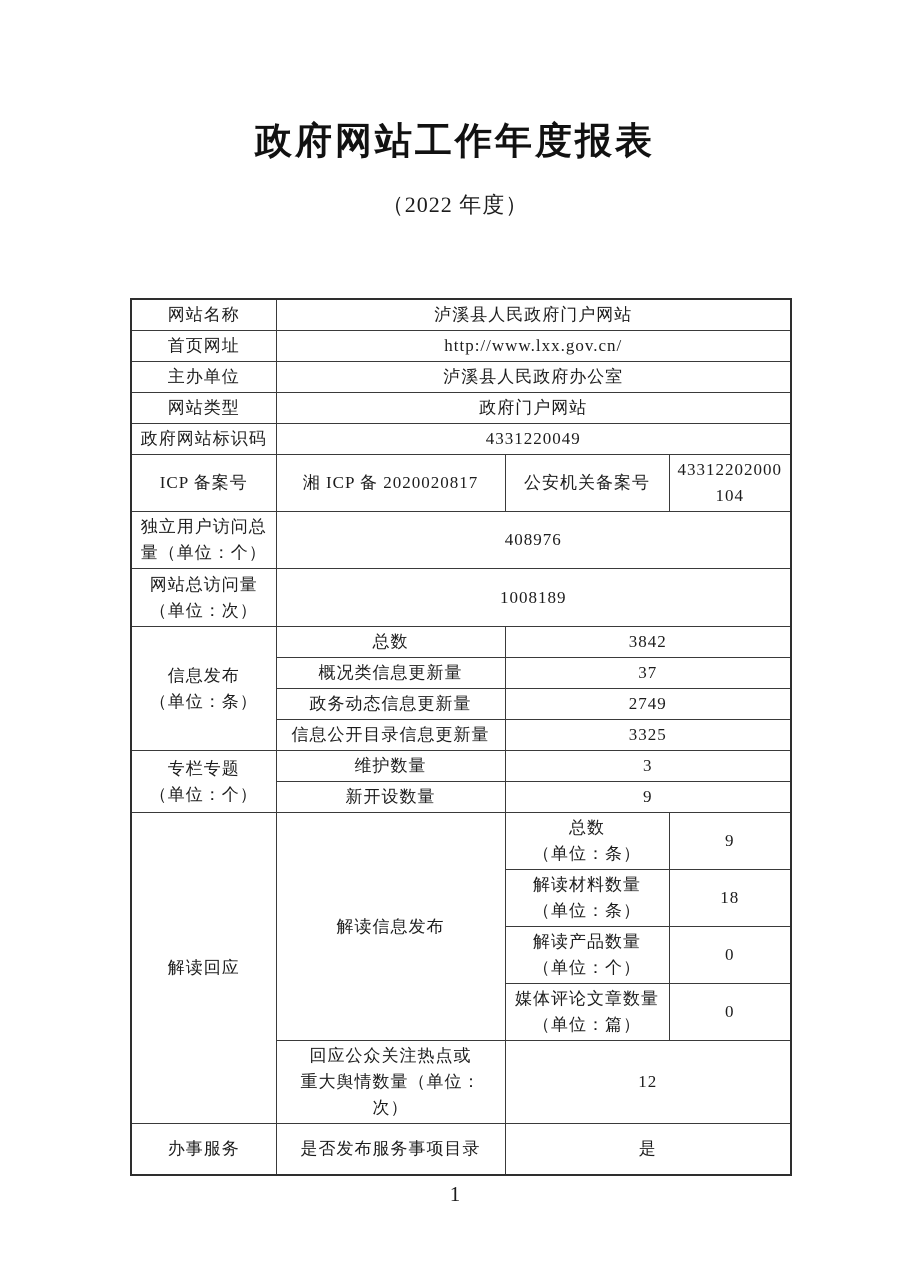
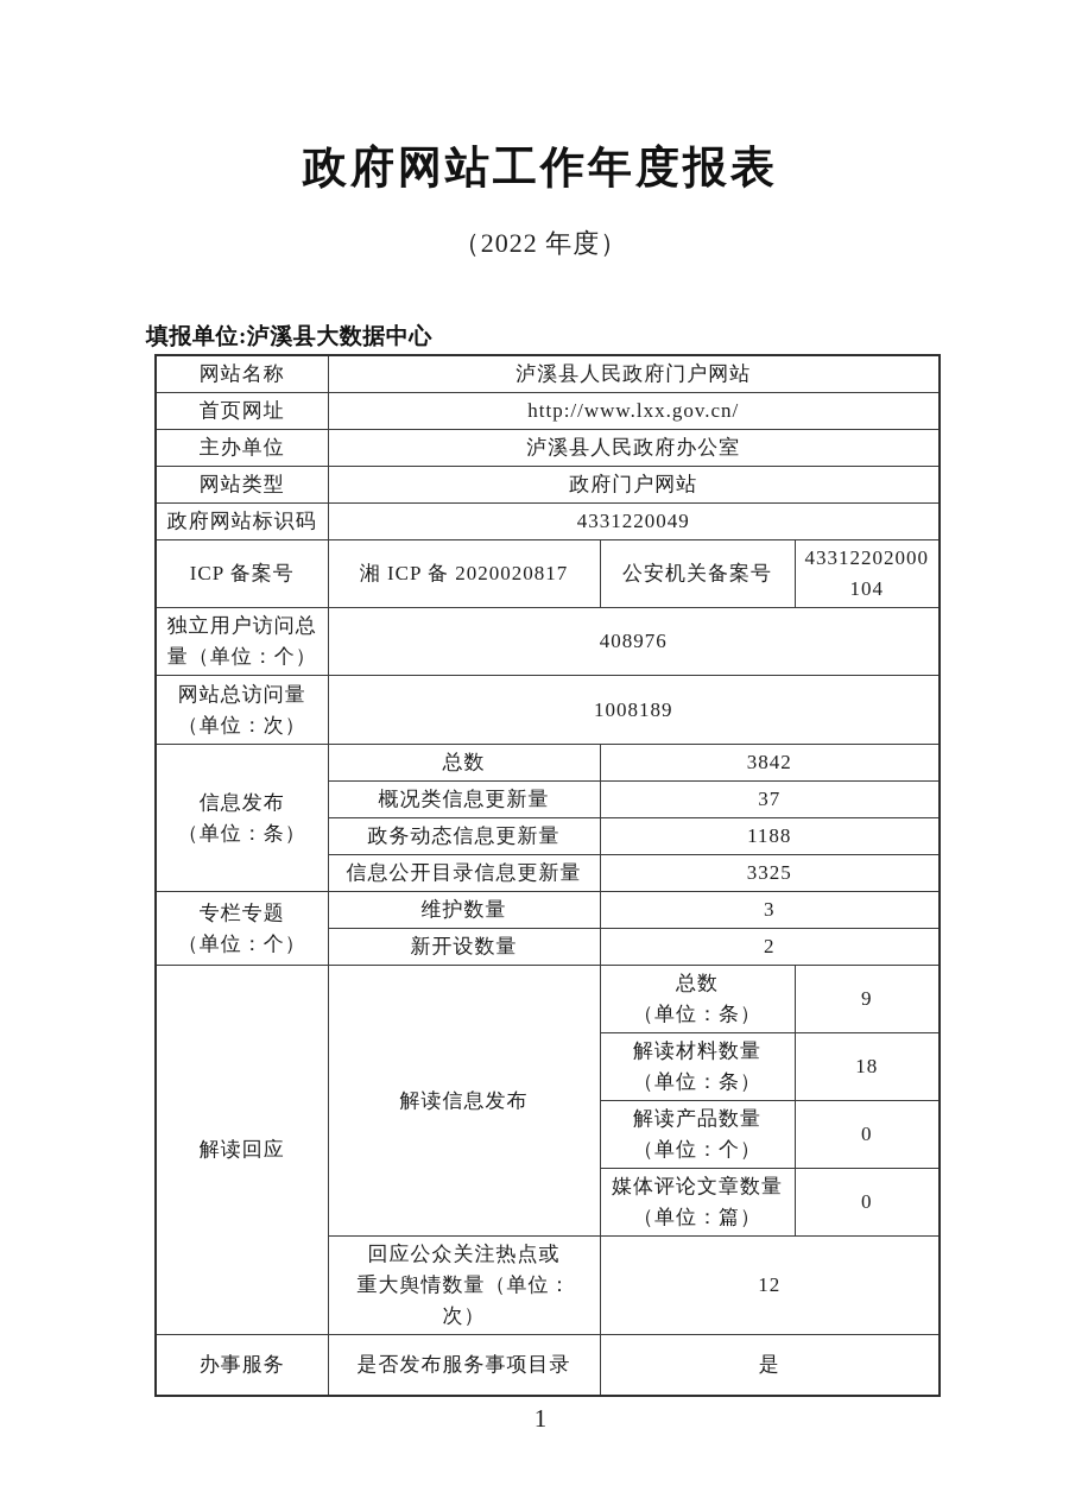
  政府网站工作年度报表
  （2022 年度）
+ 填报单位:泸溪县大数据中心
  网站名称	泸溪县人民政府门户网站
  首页网址	http://www.lxx.gov.cn/
  主办单位	泸溪县人民政府办公室
  网站类型	政府门户网站
  政府网站标识码	4331220049
  ICP 备案号	湘 ICP 备 2020020817	公安机关备案号	43312202000 104
  独立用户访问总 量（单位：个）	408976
  网站总访问量 （单位：次）	1008189
  信息发布 （单位：条）	总数	3842
  概况类信息更新量	37
- 政务动态信息更新量	2749
+ 政务动态信息更新量	1188
  信息公开目录信息更新量	3325
  专栏专题 （单位：个）	维护数量	3
- 新开设数量	9
+ 新开设数量	2
  解读回应	解读信息发布	总数 （单位：条）	9
  解读材料数量 （单位：条）	18
  解读产品数量 （单位：个）	0
  媒体评论文章数量 （单位：篇）	0
  回应公众关注热点或 重大舆情数量（单位： 次）	12
  办事服务	是否发布服务事项目录	是
  1
